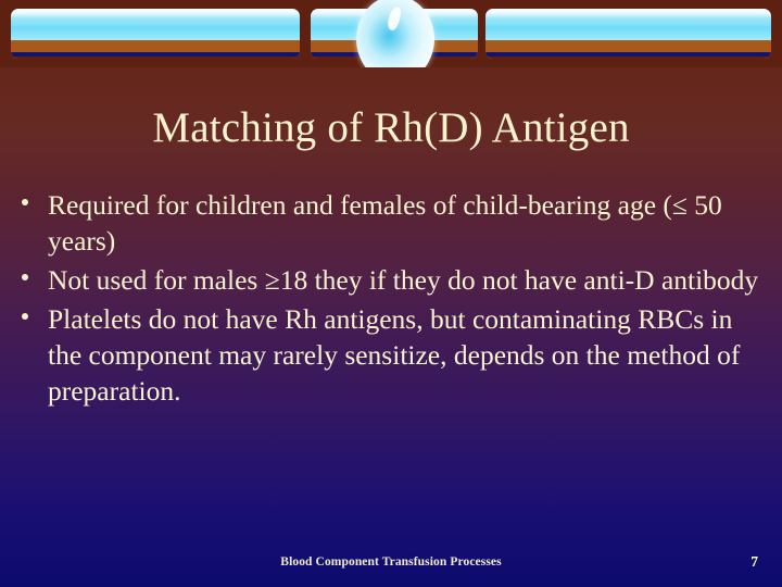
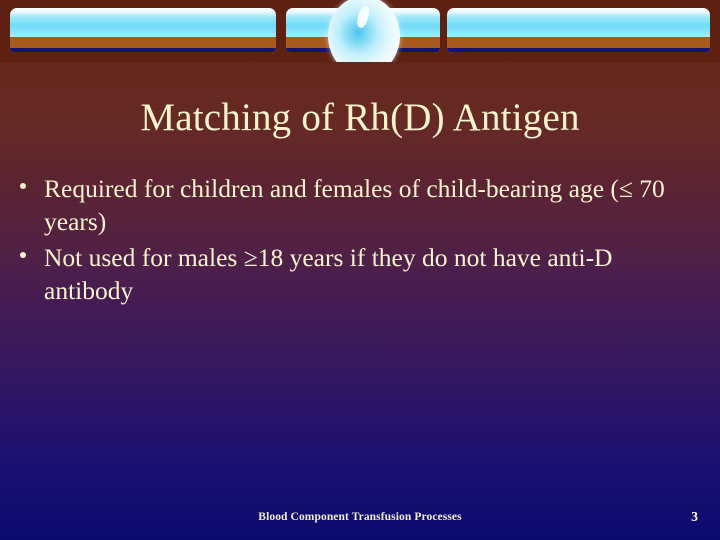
  Matching of Rh(D) Antigen
- Required for children and females of child-bearing age (≤ 50 years)
+ Required for children and females of child-bearing age (≤ 70 years)
- Not used for males ≥18 they if they do not have anti-D antibody
+ Not used for males ≥18 years if they do not have anti-D antibody
- Platelets do not have Rh antigens, but contaminating RBCs in the component may rarely sensitize, depends on the method of preparation.
  Blood Component Transfusion Processes
- 7
+ 3
